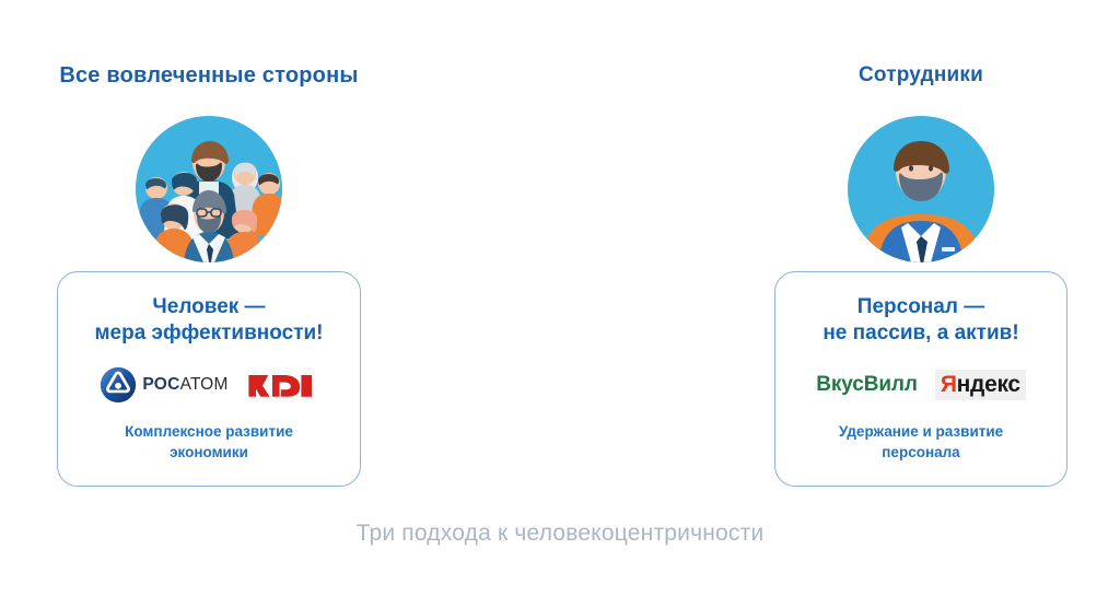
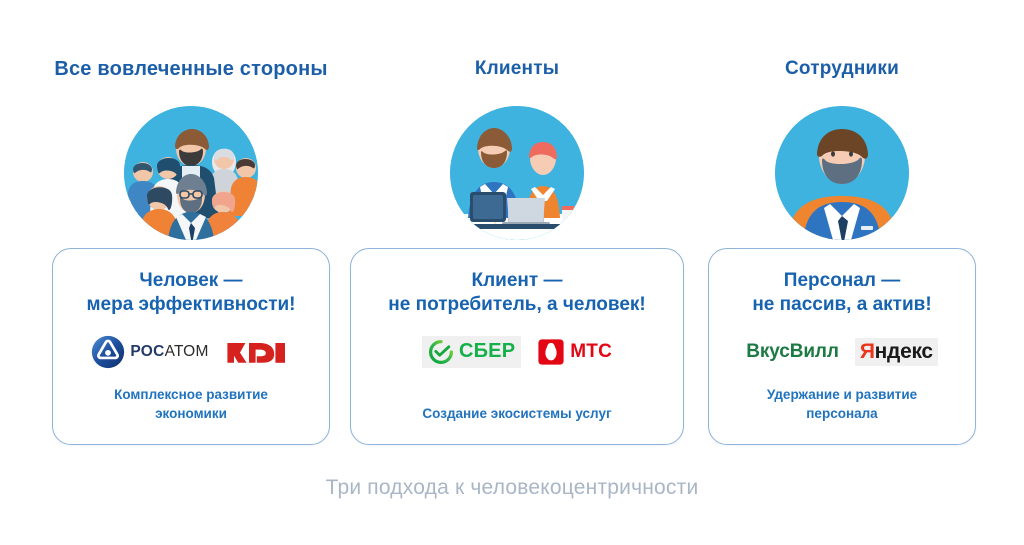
  Все вовлеченные стороны
  Человек —
  мера эффективности!
  РОСАТОМ
  Комплексное развитие
  экономики
+ Клиенты
+ Клиент —
+ не потребитель, а человек!
+ СБЕР
+ МТС
+ Создание экосистемы услуг
  Сотрудники
  Персонал —
  не пассив, а актив!
  ВкусВилл
  Яндекс
  Удержание и развитие
  персонала
  Три подхода к человекоцентричности
